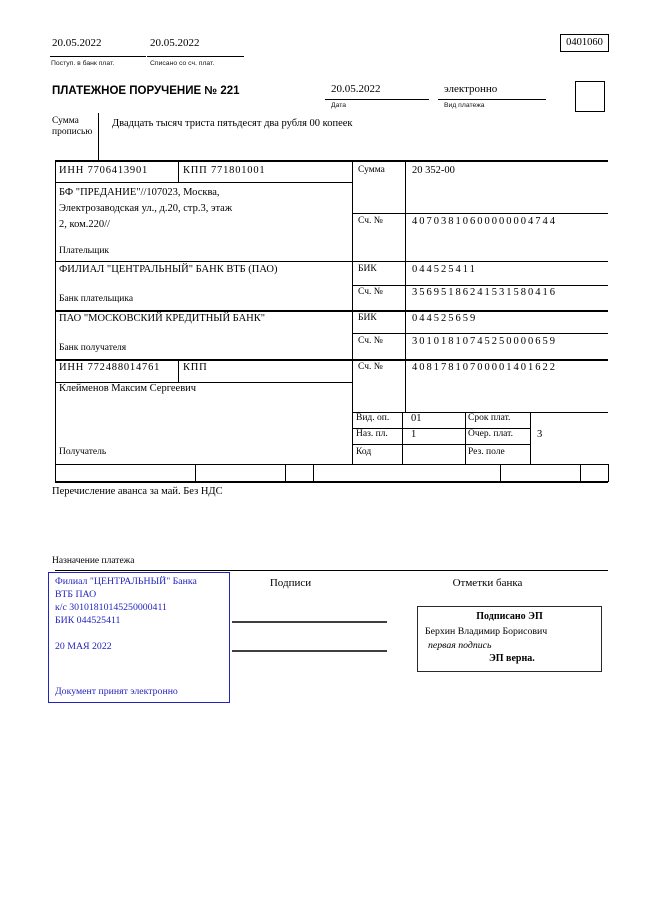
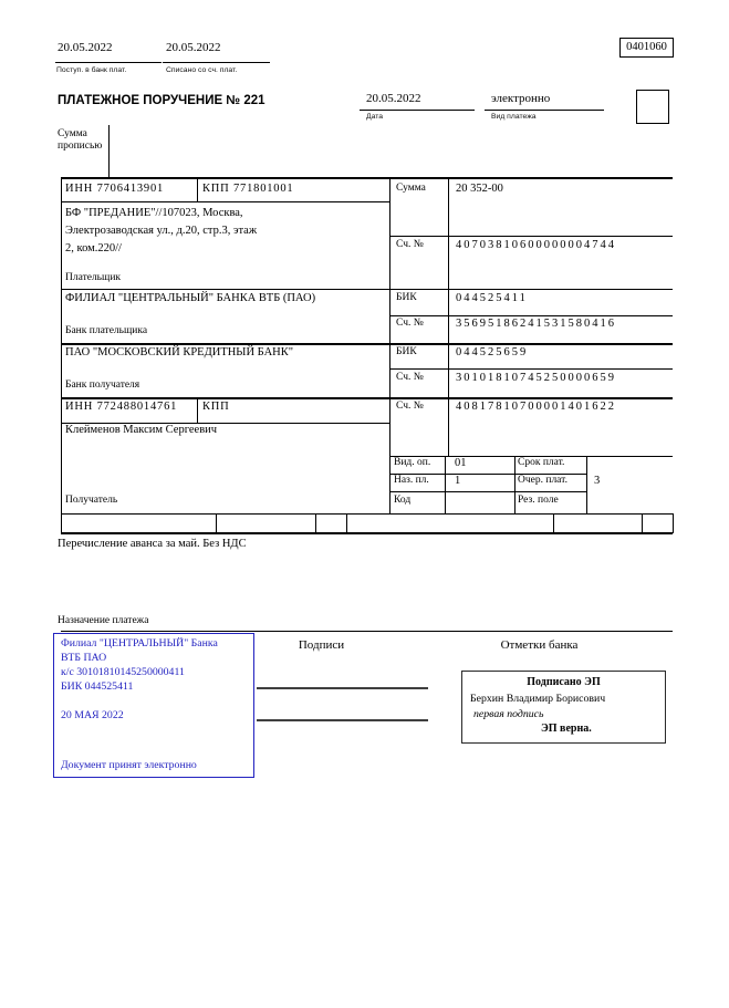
  20.05.2022
  20.05.2022
  0401060
  ПЛАТЕЖНОЕ ПОРУЧЕНИЕ № 221
  20.05.2022
  электронно
  Сумма прописью
- Двадцать тысяч триста пятьдесят два рубля 00 копеек
  ИНН 7706413901
  КПП 771801001
  Сумма
  20 352-00
  БФ "ПРЕДАНИЕ"//107023, Москва,
  Электрозаводская ул., д.20, стр.3, этаж
  2, ком.220//
  Сч. №
  40703810600000004744
  Плательщик
- ФИЛИАЛ "ЦЕНТРАЛЬНЫЙ" БАНК ВТБ (ПАО)
+ ФИЛИАЛ "ЦЕНТРАЛЬНЫЙ" БАНКА ВТБ (ПАО)
  БИК
  044525411
  Сч. №
  35695186241531580416
  Банк плательщика
  ПАО "МОСКОВСКИЙ КРЕДИТНЫЙ БАНК"
  БИК
  044525659
  Сч. №
  30101810745250000659
  Банк получателя
  ИНН 772488014761
  КПП
  Сч. №
  40817810700001401622
  Клейменов Максим Сергеевич
  Получатель
  Вид. оп.
  01
  Срок плат.
  Наз. пл.
  1
  Очер. плат.
  3
  Код
  Рез. поле
  Перечисление аванса за май. Без НДС
  Назначение платежа
  Филиал "ЦЕНТРАЛЬНЫЙ" Банка
  ВТБ ПАО
  к/с 30101810145250000411
  БИК 044525411
  20 МАЯ 2022
  Документ принят электронно
  Подписи
  Отметки банка
  Подписано ЭП
  Берхин Владимир Борисович
  первая подпись
  ЭП верна.
